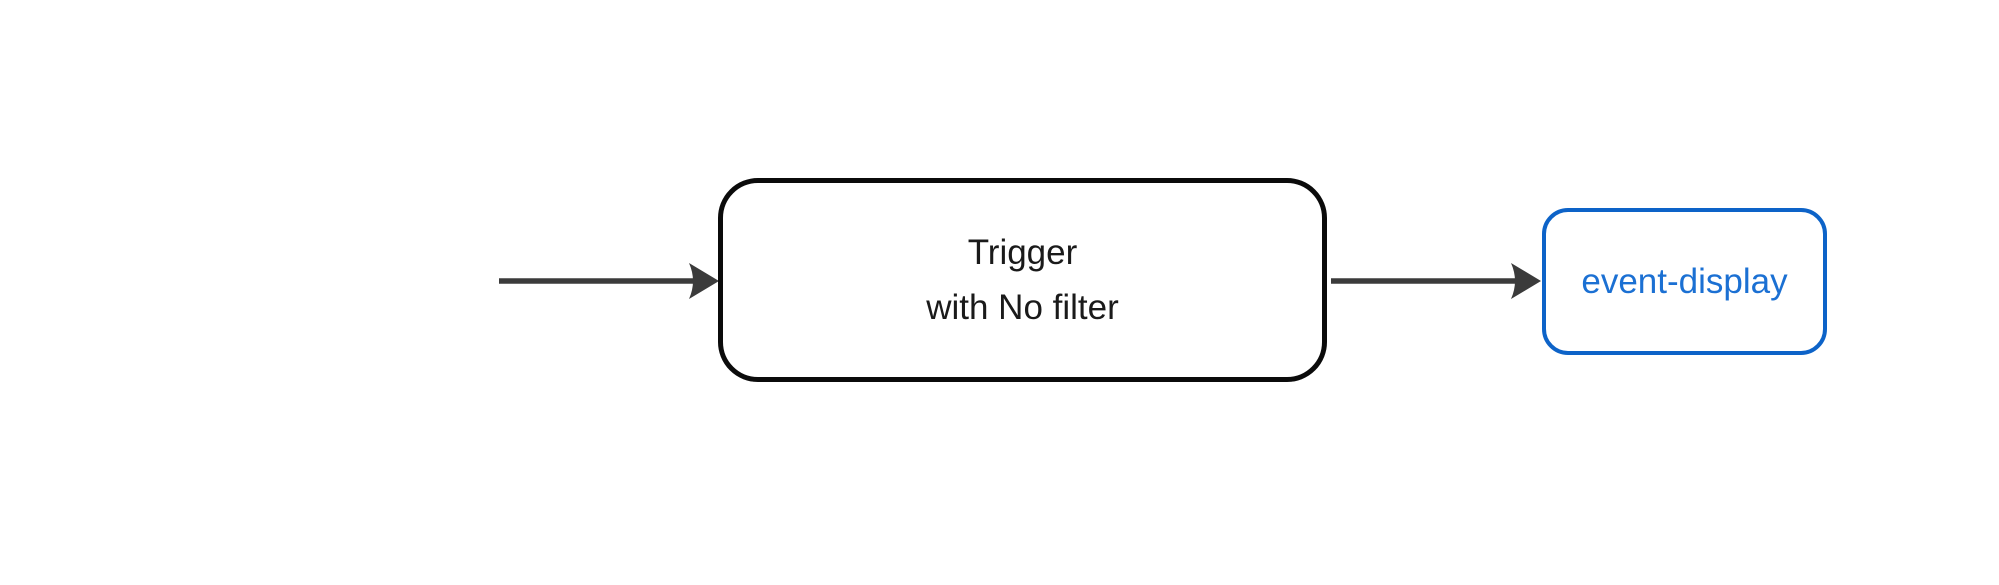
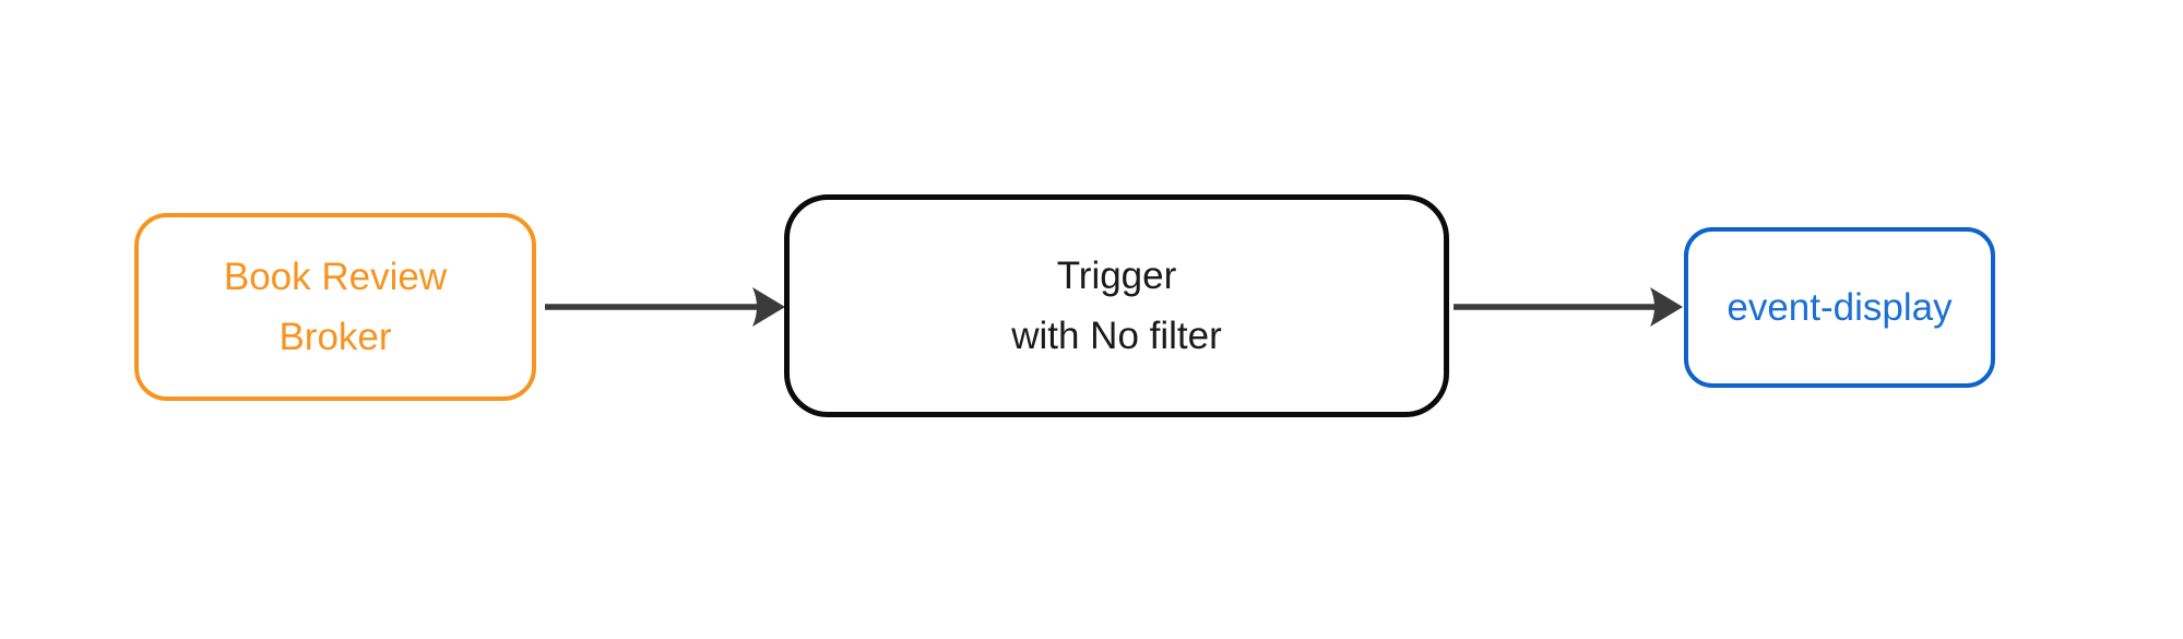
+ Book Review
+ Broker
  Trigger
  with No filter
  event-display
